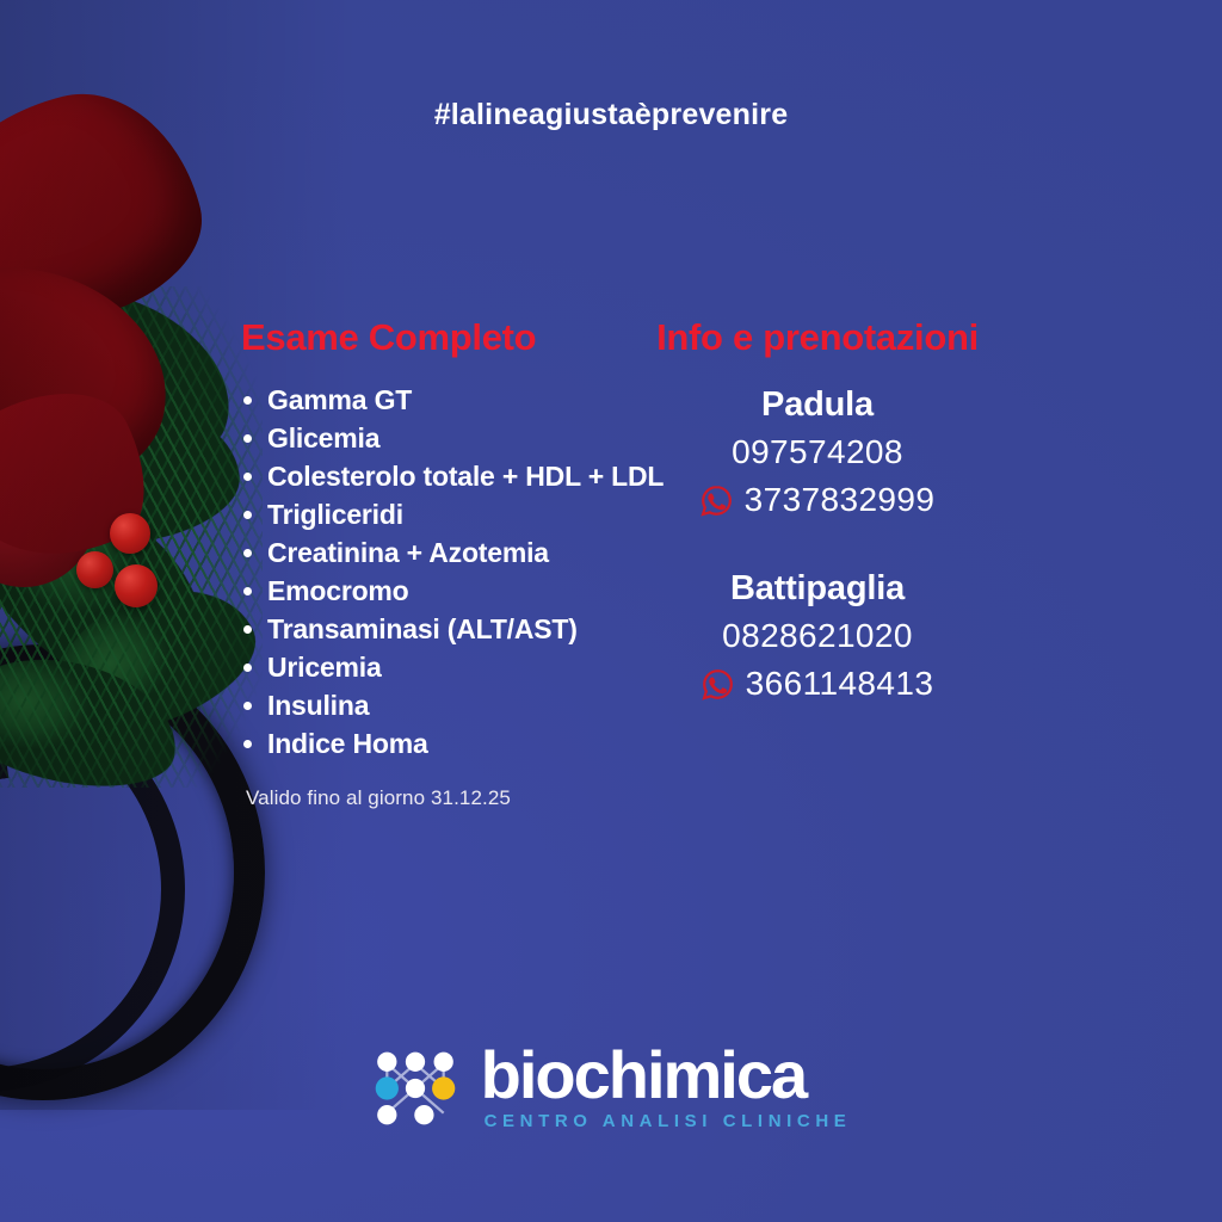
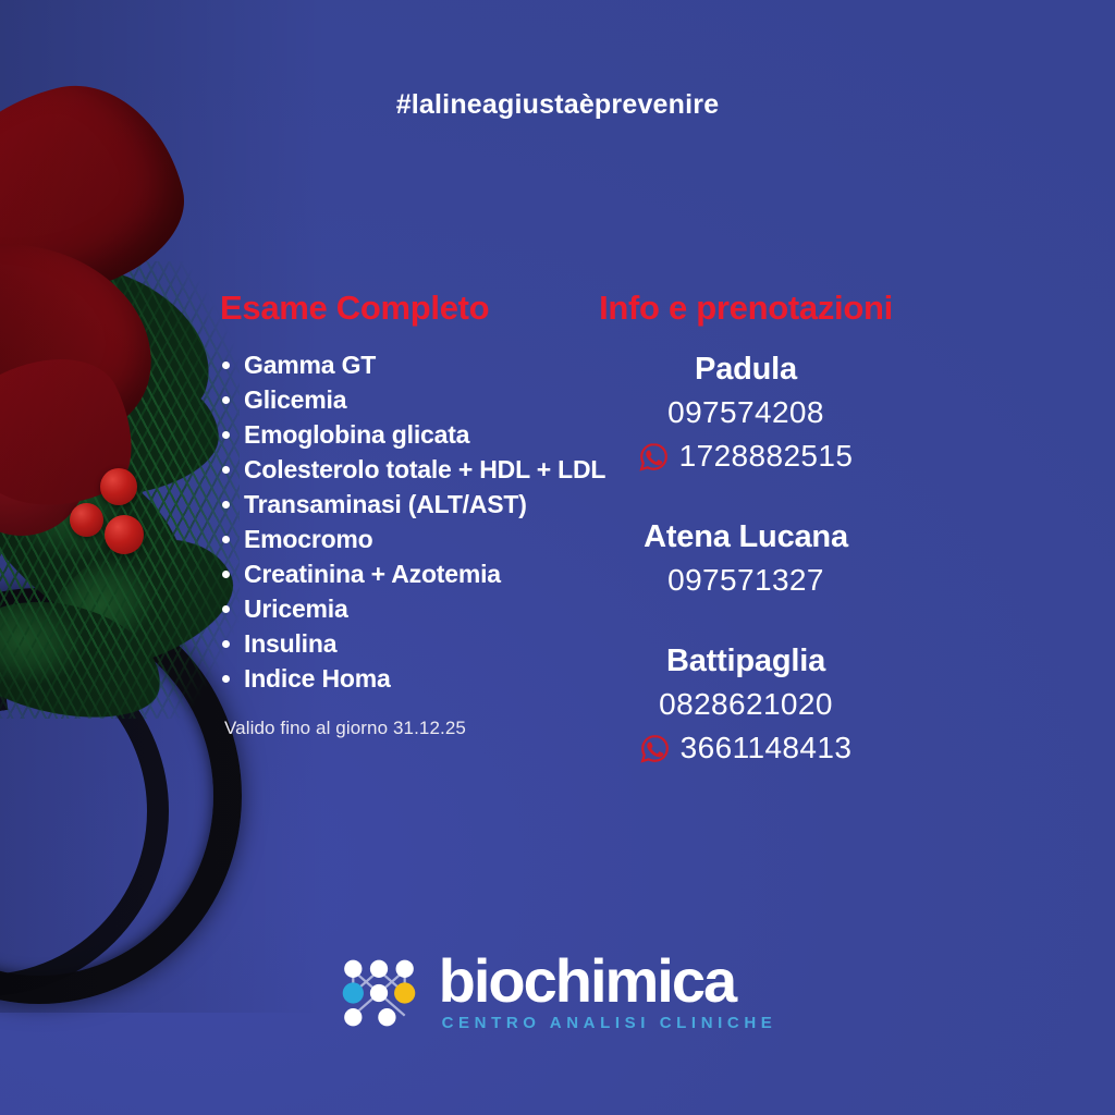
  #lalineagiustaèprevenire
  Esame Completo
  Gamma GT
  Glicemia
+ Emoglobina glicata
  Colesterolo totale + HDL + LDL
- Trigliceridi
- Creatinina + Azotemia
+ Transaminasi (ALT/AST)
  Emocromo
- Transaminasi (ALT/AST)
+ Creatinina + Azotemia
  Uricemia
  Insulina
  Indice Homa
  Valido fino al giorno 31.12.25
  Info e prenotazioni
  Padula
  097574208
- 3737832999
+ 1728882515
+ Atena Lucana
+ 097571327
  Battipaglia
  0828621020
  3661148413
  biochimica
  CENTRO ANALISI CLINICHE
